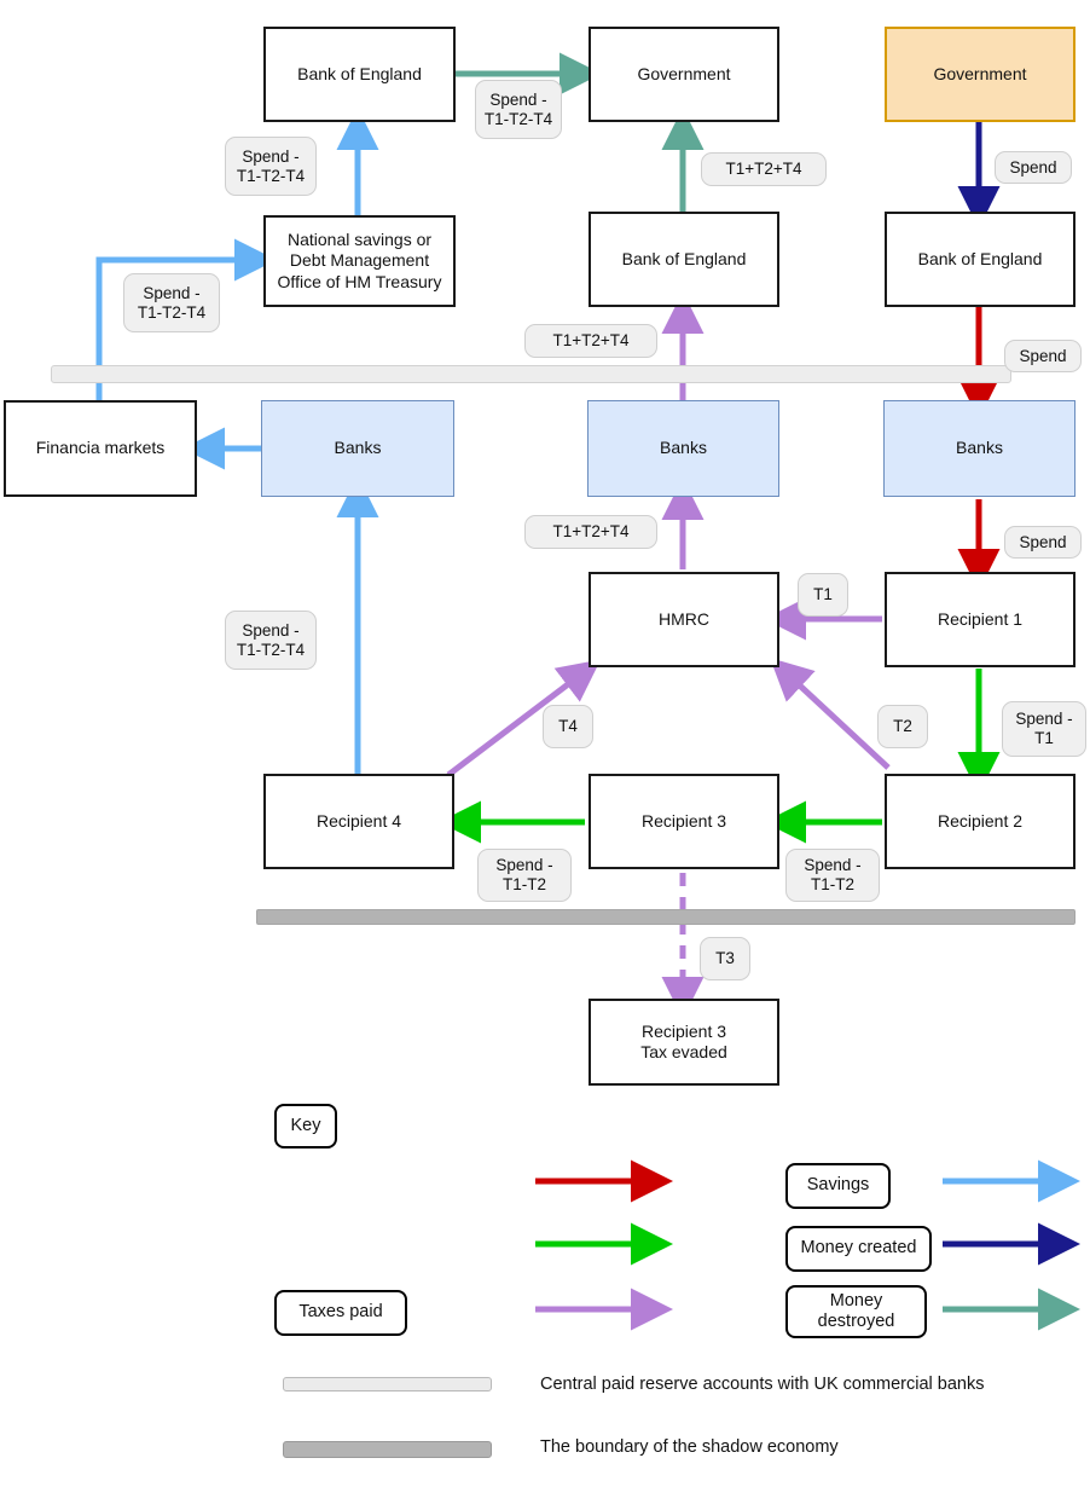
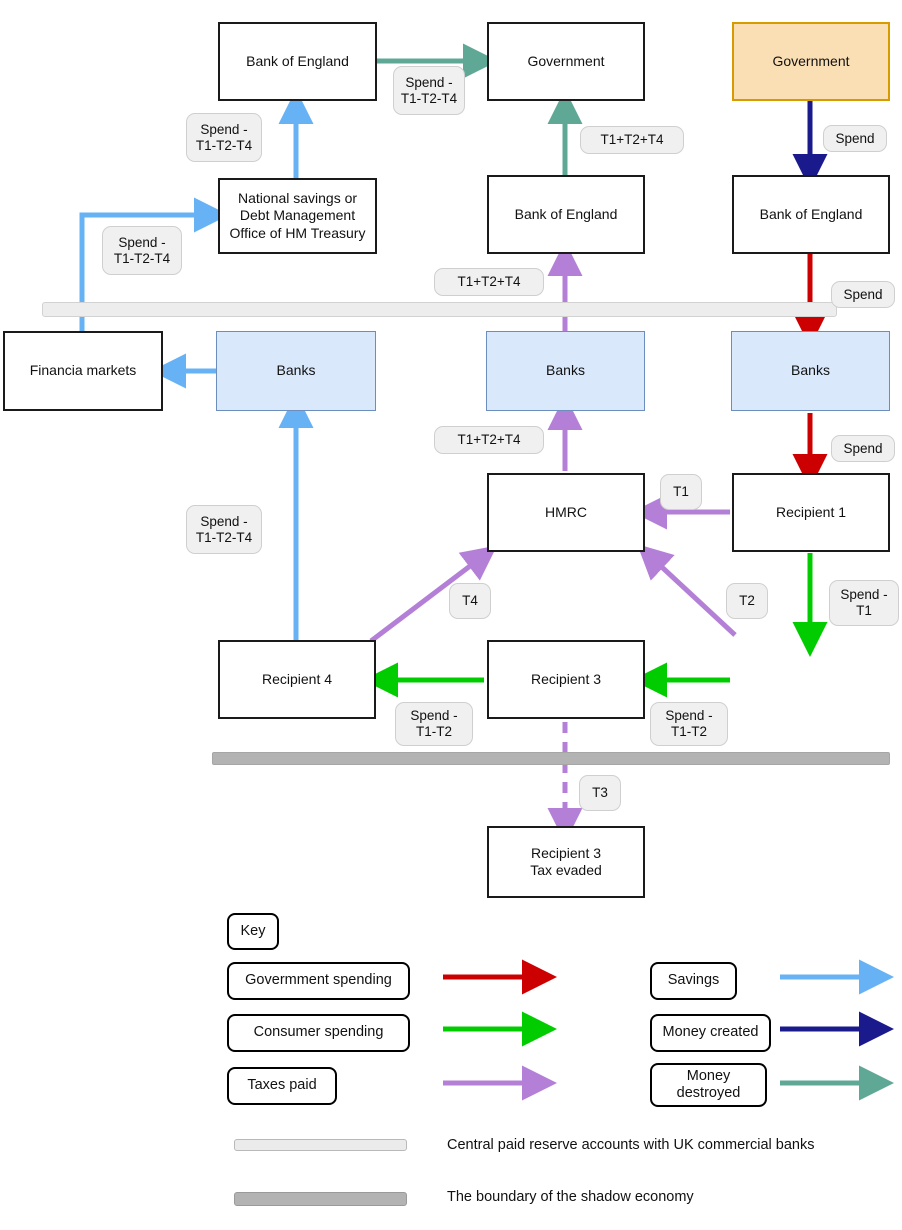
  Bank of England
  Government
  Government
  National savings or
  Debt Management
  Office of HM Treasury
  Bank of England
  Bank of England
  Financia markets
  Banks
  Banks
  Banks
  HMRC
  Recipient 1
- Recipient 2
  Recipient 3
  Recipient 4
  Recipient 3
  Tax evaded
  Spend -
  T1-T2-T4
  Spend -
  T1-T2-T4
  Spend -
  T1-T2-T4
  T1+T2+T4
  Spend
  Spend
  T1+T2+T4
  T1+T2+T4
  Spend -
  T1-T2-T4
  Spend
  T1
  Spend -
  T1
  T2
  Spend -
  T1-T2
  Spend -
  T1-T2
  T4
  T3
  Key
+ Govermment spending
+ Consumer spending
  Taxes paid
  Savings
  Money created
  Money
  destroyed
  Central paid reserve accounts with UK commercial banks
  The boundary of the shadow economy
